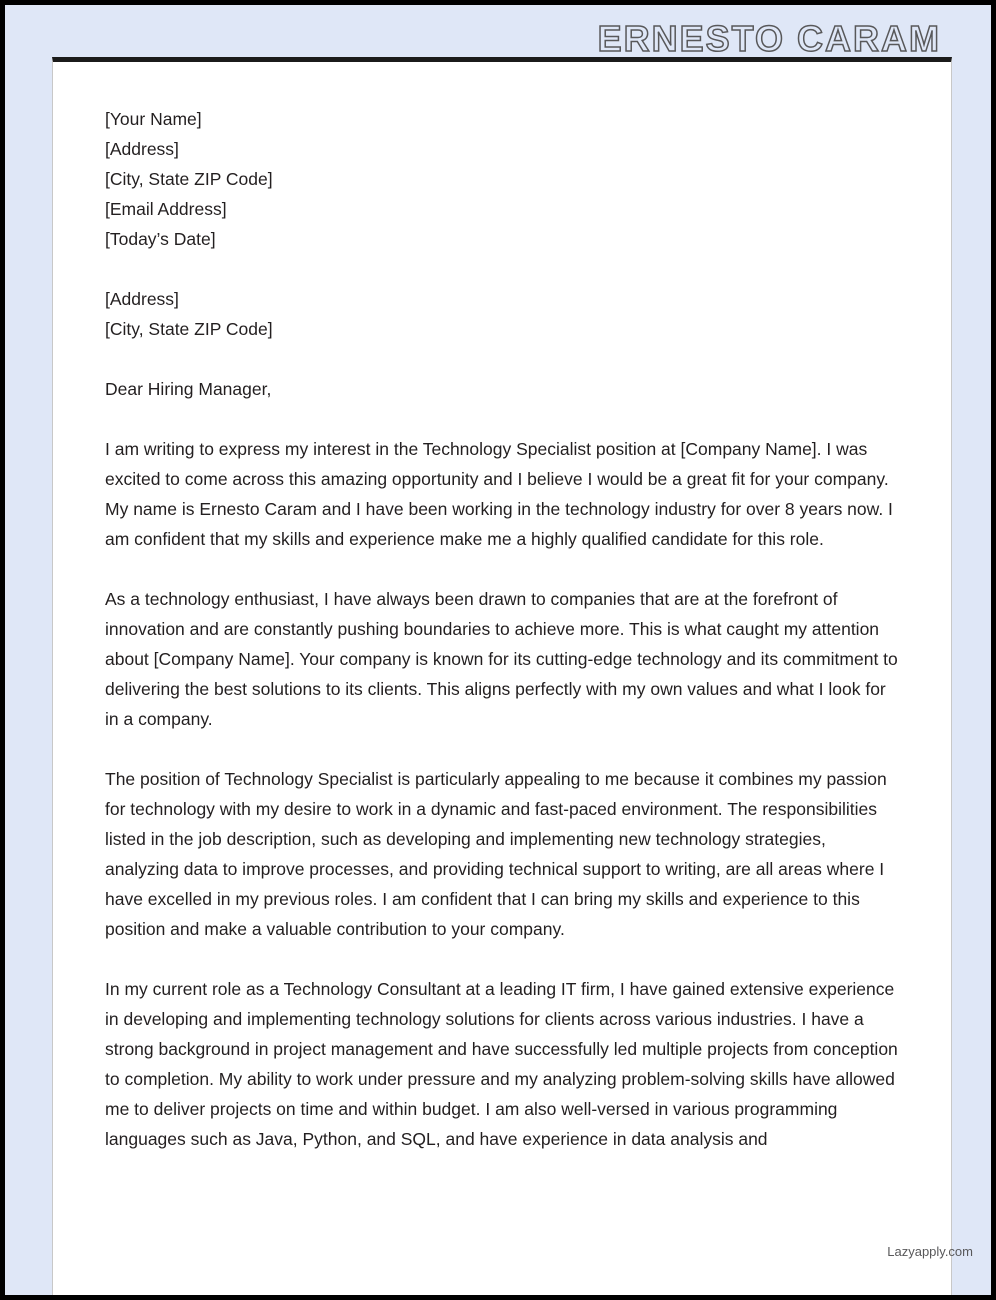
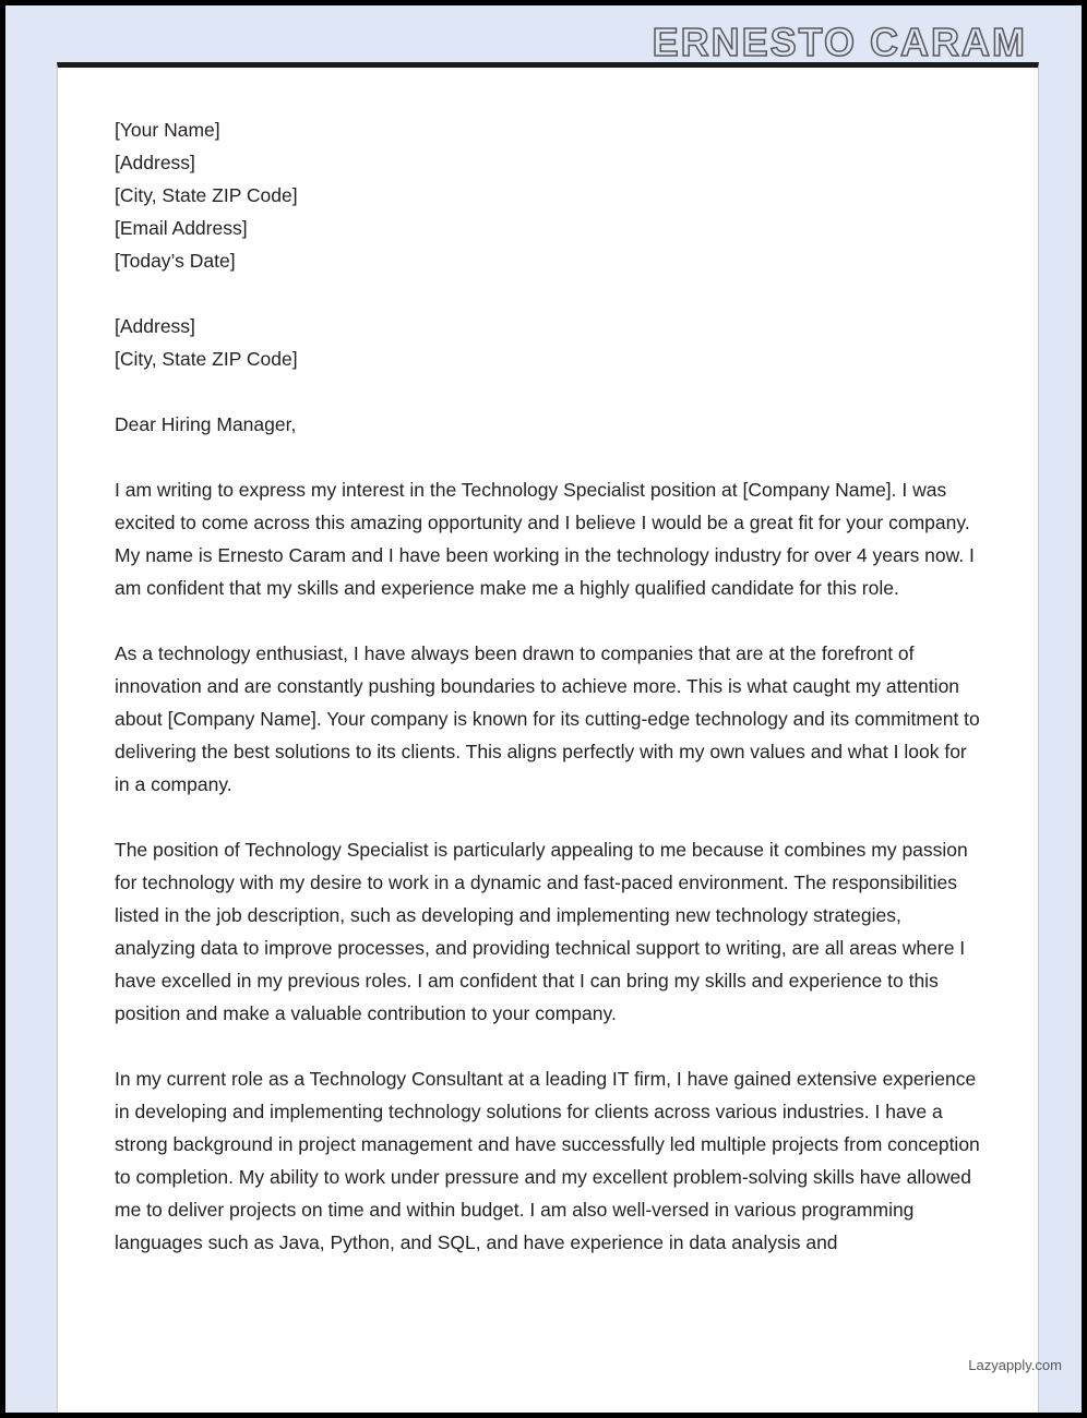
  ERNESTO CARAM
  [Your Name]
  [Address]
  [City, State ZIP Code]
  [Email Address]
  [Today’s Date]
  [Address]
  [City, State ZIP Code]
  Dear Hiring Manager,
- I am writing to express my interest in the Technology Specialist position at [Company Name]. I was excited to come across this amazing opportunity and I believe I would be a great fit for your company. My name is Ernesto Caram and I have been working in the technology industry for over 8 years now. I am confident that my skills and experience make me a highly qualified candidate for this role.
+ I am writing to express my interest in the Technology Specialist position at [Company Name]. I was excited to come across this amazing opportunity and I believe I would be a great fit for your company. My name is Ernesto Caram and I have been working in the technology industry for over 4 years now. I am confident that my skills and experience make me a highly qualified candidate for this role.
  As a technology enthusiast, I have always been drawn to companies that are at the forefront of innovation and are constantly pushing boundaries to achieve more. This is what caught my attention about [Company Name]. Your company is known for its cutting-edge technology and its commitment to delivering the best solutions to its clients. This aligns perfectly with my own values and what I look for in a company.
  The position of Technology Specialist is particularly appealing to me because it combines my passion for technology with my desire to work in a dynamic and fast-paced environment. The responsibilities listed in the job description, such as developing and implementing new technology strategies, analyzing data to improve processes, and providing technical support to writing, are all areas where I have excelled in my previous roles. I am confident that I can bring my skills and experience to this position and make a valuable contribution to your company.
- In my current role as a Technology Consultant at a leading IT firm, I have gained extensive experience in developing and implementing technology solutions for clients across various industries. I have a strong background in project management and have successfully led multiple projects from conception to completion. My ability to work under pressure and my analyzing problem-solving skills have allowed me to deliver projects on time and within budget. I am also well-versed in various programming languages such as Java, Python, and SQL, and have experience in data analysis and
+ In my current role as a Technology Consultant at a leading IT firm, I have gained extensive experience in developing and implementing technology solutions for clients across various industries. I have a strong background in project management and have successfully led multiple projects from conception to completion. My ability to work under pressure and my excellent problem-solving skills have allowed me to deliver projects on time and within budget. I am also well-versed in various programming languages such as Java, Python, and SQL, and have experience in data analysis and
  Lazyapply.com
